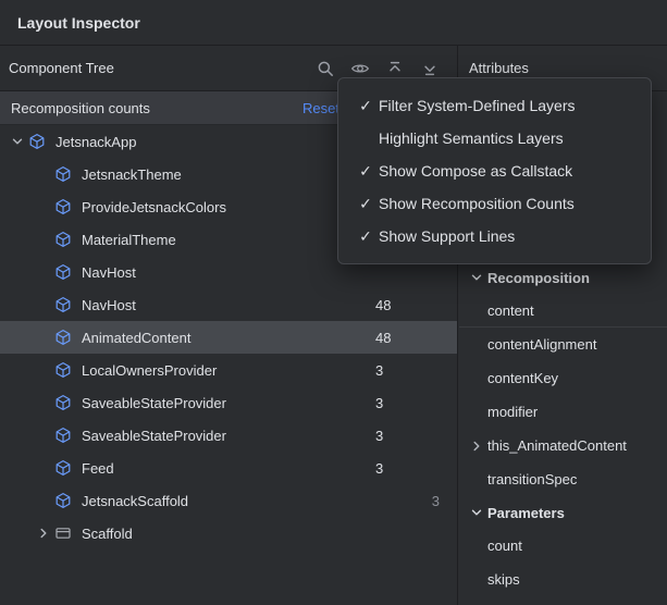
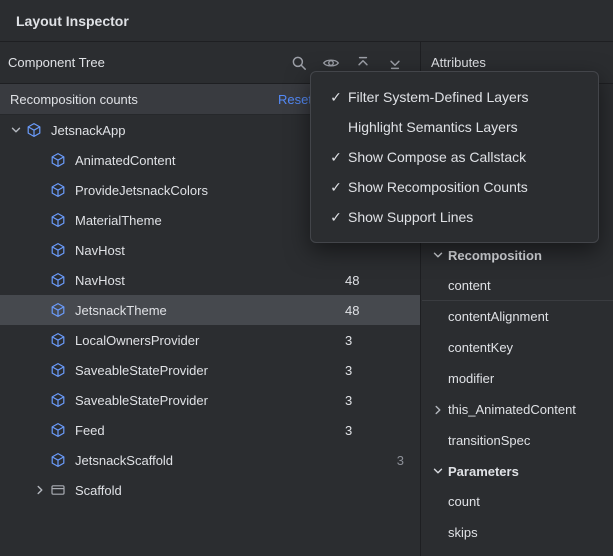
  Layout Inspector
  Component Tree
  Recomposition counts
  Rese
  JetsnackApp
- JetsnackTheme
+ AnimatedContent
  ProvideJetsnackColors
  MaterialTheme
  NavHost
  NavHost
  48
- AnimatedContent
+ JetsnackTheme
  48
  LocalOwnersProvider
  3
  SaveableStateProvider
  3
  SaveableStateProvider
  3
  Feed
  3
  JetsnackScaffold
  3
  Scaffold
  Attributes
  Recomposition
  content
  contentAlignment
  contentKey
  modifier
  this_AnimatedContent
  transitionSpec
  Parameters
  count
  skips
  ✓
  Filter System-Defined Layers
  Highlight Semantics Layers
  ✓
  Show Compose as Callstack
  ✓
  Show Recomposition Counts
  ✓
  Show Support Lines
